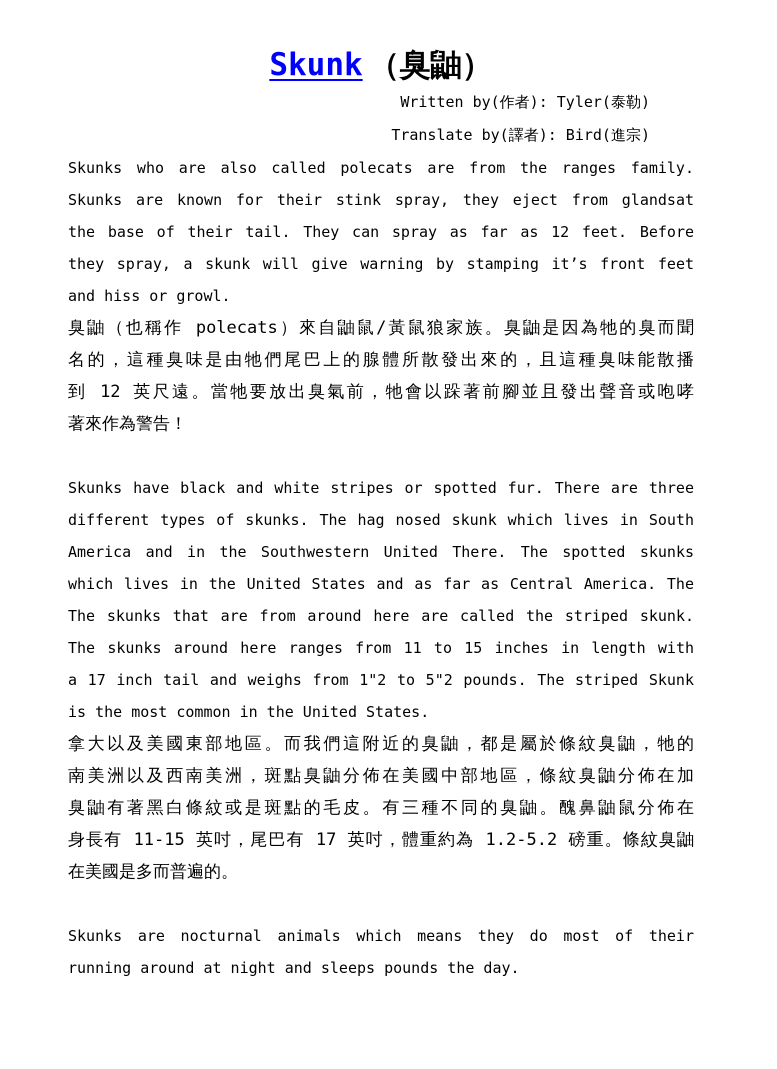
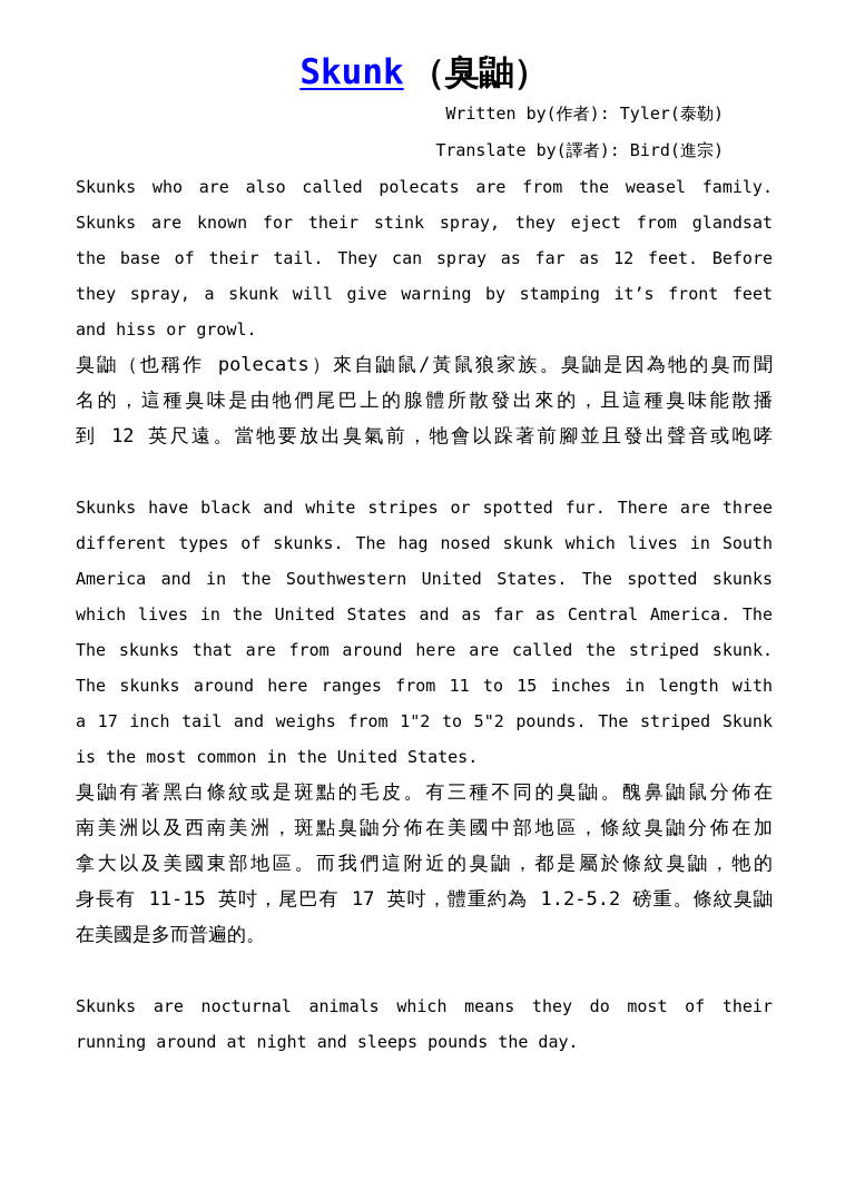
  Skunk （臭鼬）
  Written by(作者): Tyler(泰勒)
  Translate by(譯者): Bird(進宗)
- Skunks who are also called polecats are from the ranges family.
+ Skunks who are also called polecats are from the weasel family.
  Skunks are known for their stink spray, they eject from glandsat
  the base of their tail. They can spray as far as 12 feet. Before
  they spray, a skunk will give warning by stamping it’s front feet
  and hiss or growl.
  臭鼬（也稱作 polecats）來自鼬鼠/黃鼠狼家族。臭鼬是因為牠的臭而聞
  名的，這種臭味是由牠們尾巴上的腺體所散發出來的，且這種臭味能散播
  到 12 英尺遠。當牠要放出臭氣前，牠會以跺著前腳並且發出聲音或咆哮
- 著來作為警告！
  Skunks have black and white stripes or spotted fur. There are three
  different types of skunks. The hag nosed skunk which lives in South
- America and in the Southwestern United There. The spotted skunks
+ America and in the Southwestern United States. The spotted skunks
  which lives in the United States and as far as Central America. The
  The skunks that are from around here are called the striped skunk.
  The skunks around here ranges from 11 to 15 inches in length with
  a 17 inch tail and weighs from 1"2 to 5"2 pounds. The striped Skunk
  is the most common in the United States.
- 拿大以及美國東部地區。而我們這附近的臭鼬，都是屬於條紋臭鼬，牠的
+ 臭鼬有著黑白條紋或是斑點的毛皮。有三種不同的臭鼬。醜鼻鼬鼠分佈在
  南美洲以及西南美洲，斑點臭鼬分佈在美國中部地區，條紋臭鼬分佈在加
- 臭鼬有著黑白條紋或是斑點的毛皮。有三種不同的臭鼬。醜鼻鼬鼠分佈在
+ 拿大以及美國東部地區。而我們這附近的臭鼬，都是屬於條紋臭鼬，牠的
  身長有 11-15 英吋，尾巴有 17 英吋，體重約為 1.2-5.2 磅重。條紋臭鼬
  在美國是多而普遍的。
  Skunks are nocturnal animals which means they do most of their
  running around at night and sleeps pounds the day.
